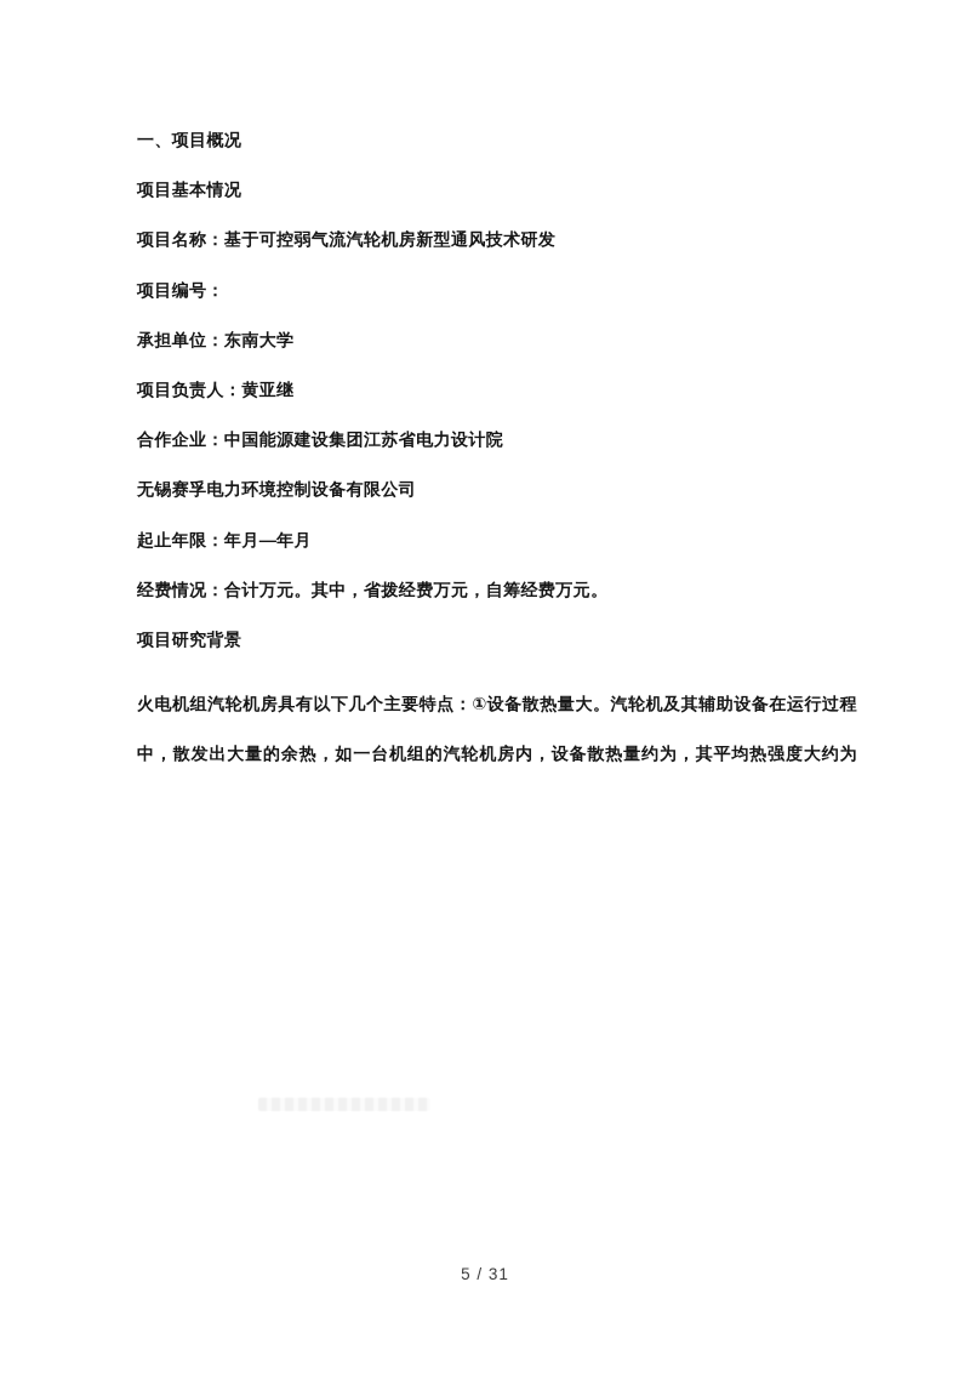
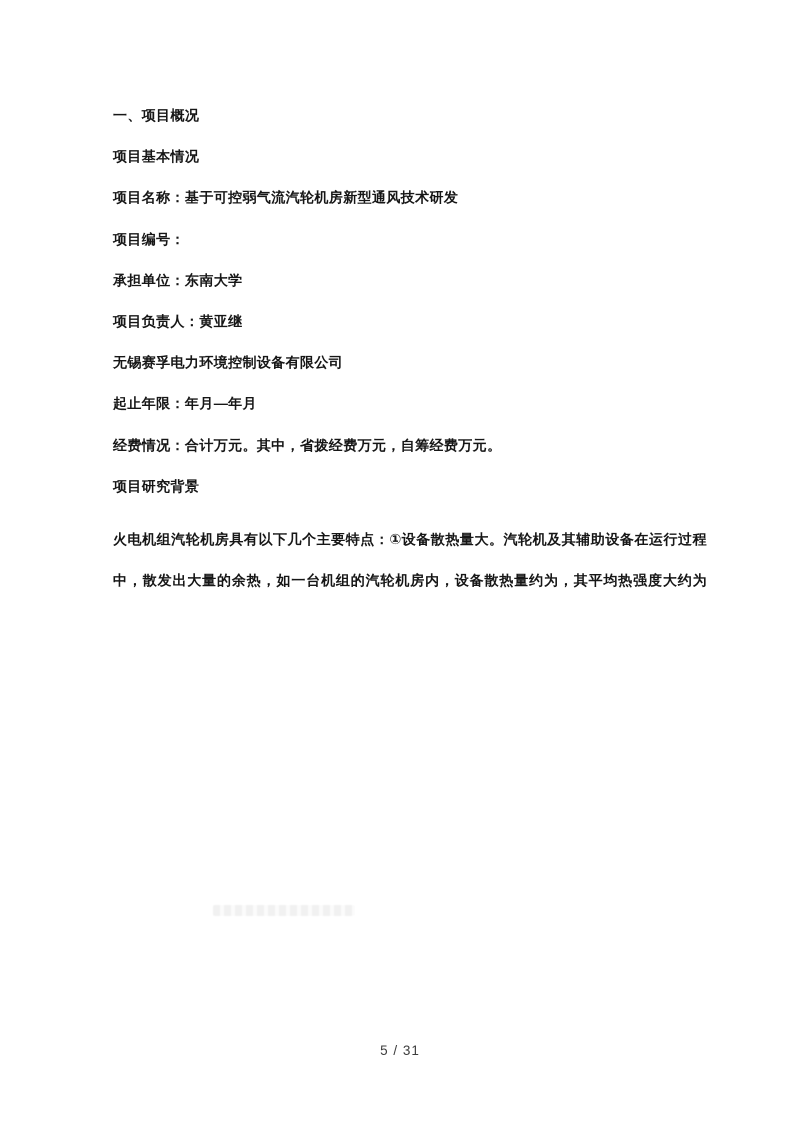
  一、项目概况
  项目基本情况
  项目名称：基于可控弱气流汽轮机房新型通风技术研发
  项目编号：
  承担单位：东南大学
  项目负责人：黄亚继
- 合作企业：中国能源建设集团江苏省电力设计院
  无锡赛孚电力环境控制设备有限公司
  起止年限：年月—年月
  经费情况：合计万元。其中，省拨经费万元，自筹经费万元。
  项目研究背景
  火电机组汽轮机房具有以下几个主要特点：①设备散热量大。汽轮机及其辅助设备在运行过程
  中，散发出大量的余热，如一台机组的汽轮机房内，设备散热量约为，其平均热强度大约为
  5 / 31
